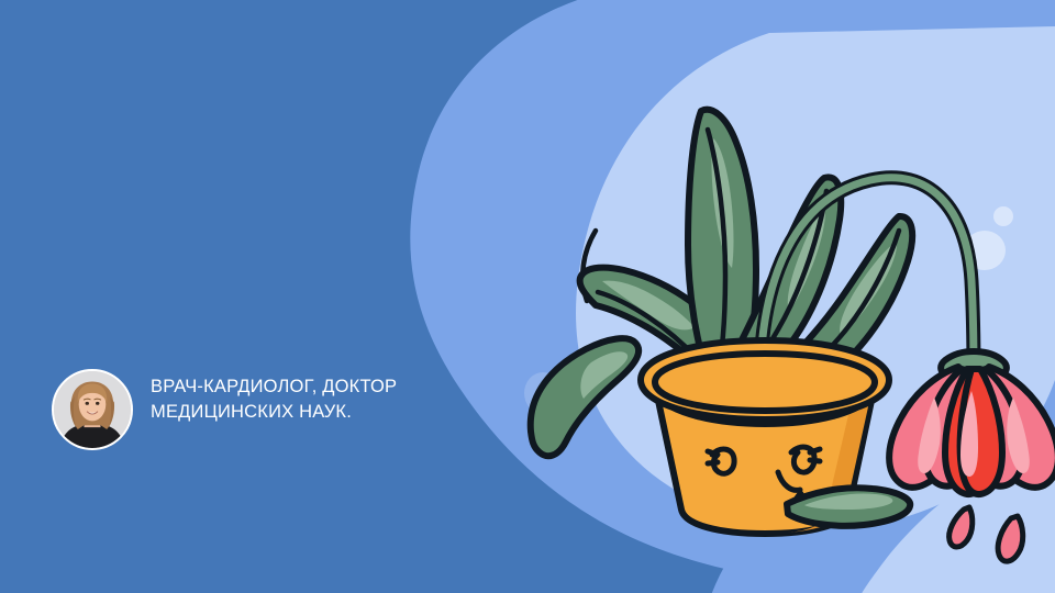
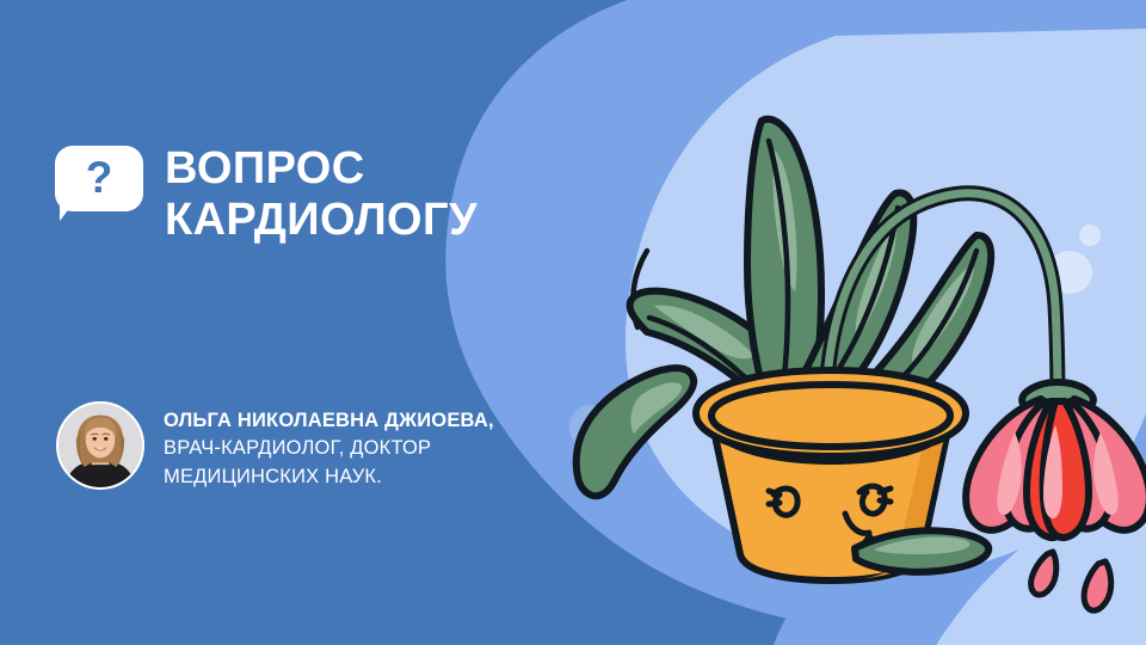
+ ?
+ ВОПРОС
+ КАРДИОЛОГУ
+ ОЛЬГА НИКОЛАЕВНА ДЖИОЕВА,
  ВРАЧ-КАРДИОЛОГ, ДОКТОР
  МЕДИЦИНСКИХ НАУК.
